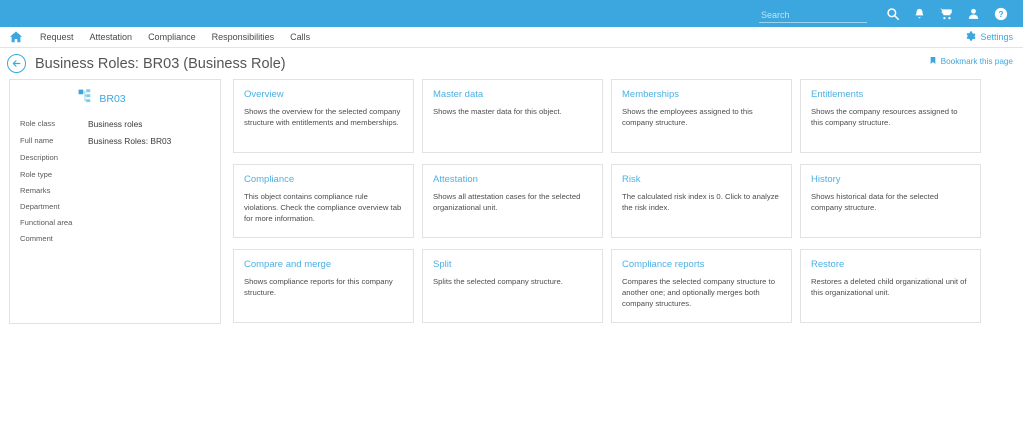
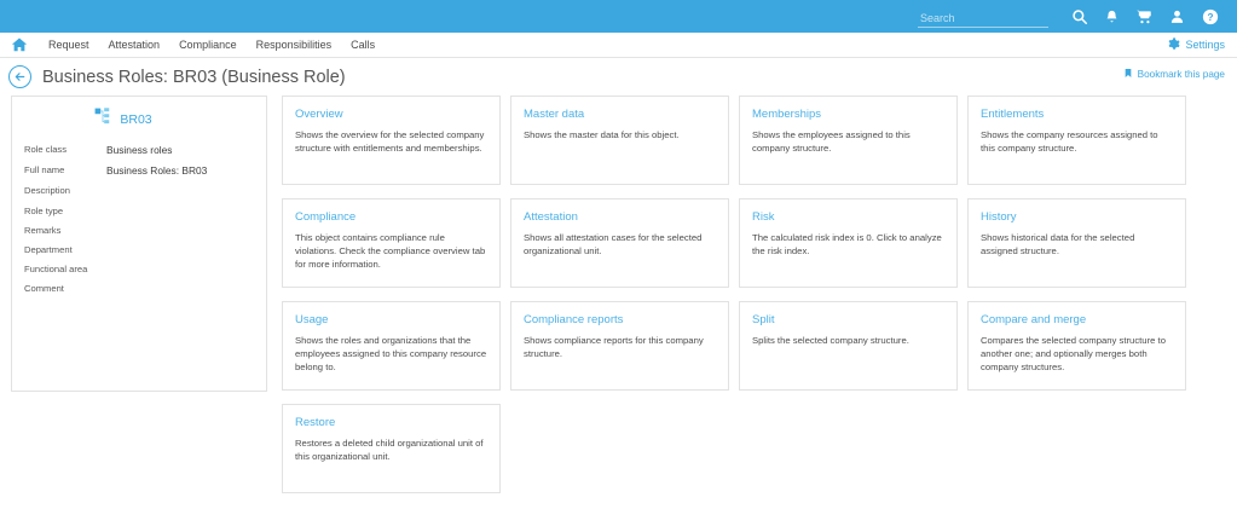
  Search
  ?
  Request
  Attestation
  Compliance
  Responsibilities
  Calls
  Settings
  Business Roles: BR03 (Business Role)
  Bookmark this page
  BR03
  Role class
  Business roles
  Full name
  Business Roles: BR03
  Description
  Role type
  Remarks
  Department
  Functional area
  Comment
  Overview
  Shows the overview for the selected company structure with entitlements and memberships.
  Master data
  Shows the master data for this object.
  Memberships
  Shows the employees assigned to this company structure.
  Entitlements
  Shows the company resources assigned to this company structure.
  Compliance
  This object contains compliance rule violations. Check the compliance overview tab for more information.
  Attestation
  Shows all attestation cases for the selected organizational unit.
  Risk
  The calculated risk index is 0. Click to analyze the risk index.
  History
- Shows historical data for the selected company structure.
+ Shows historical data for the selected assigned structure.
+ Usage
+ Shows the roles and organizations that the employees assigned to this company resource belong to.
- Compare and merge
+ Compliance reports
  Shows compliance reports for this company structure.
  Split
  Splits the selected company structure.
- Compliance reports
+ Compare and merge
  Compares the selected company structure to another one; and optionally merges both company structures.
  Restore
  Restores a deleted child organizational unit of this organizational unit.
